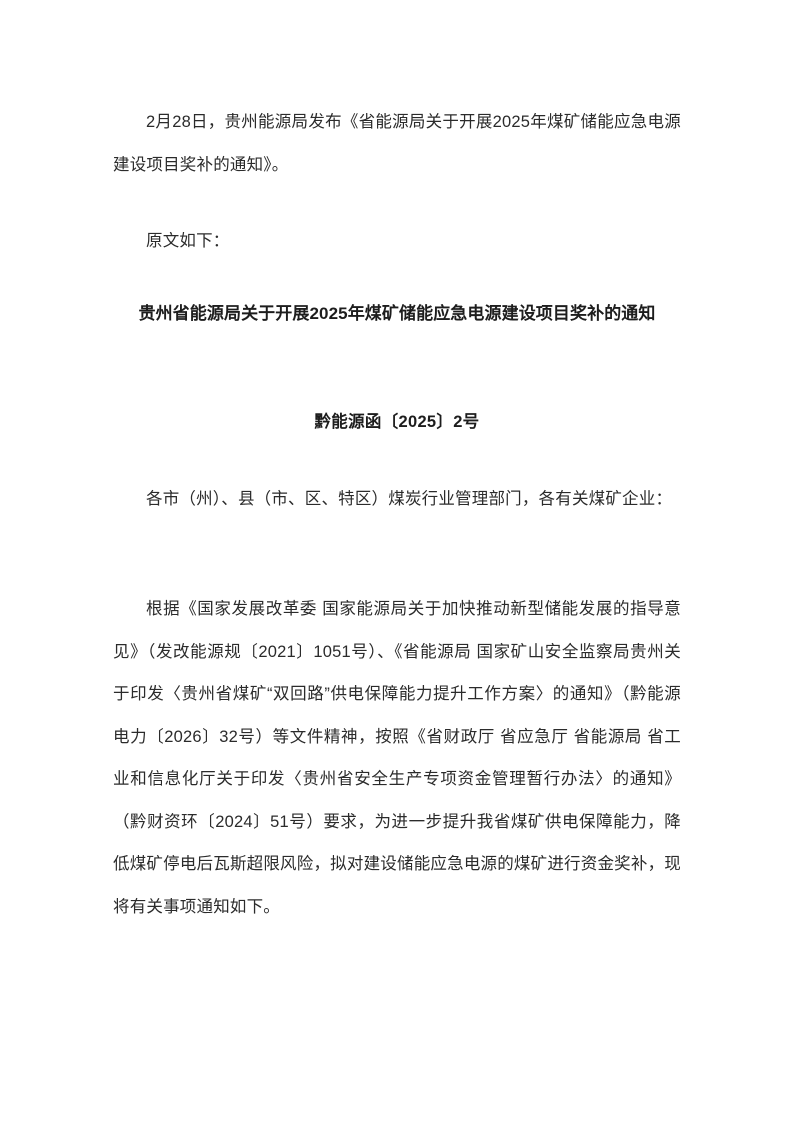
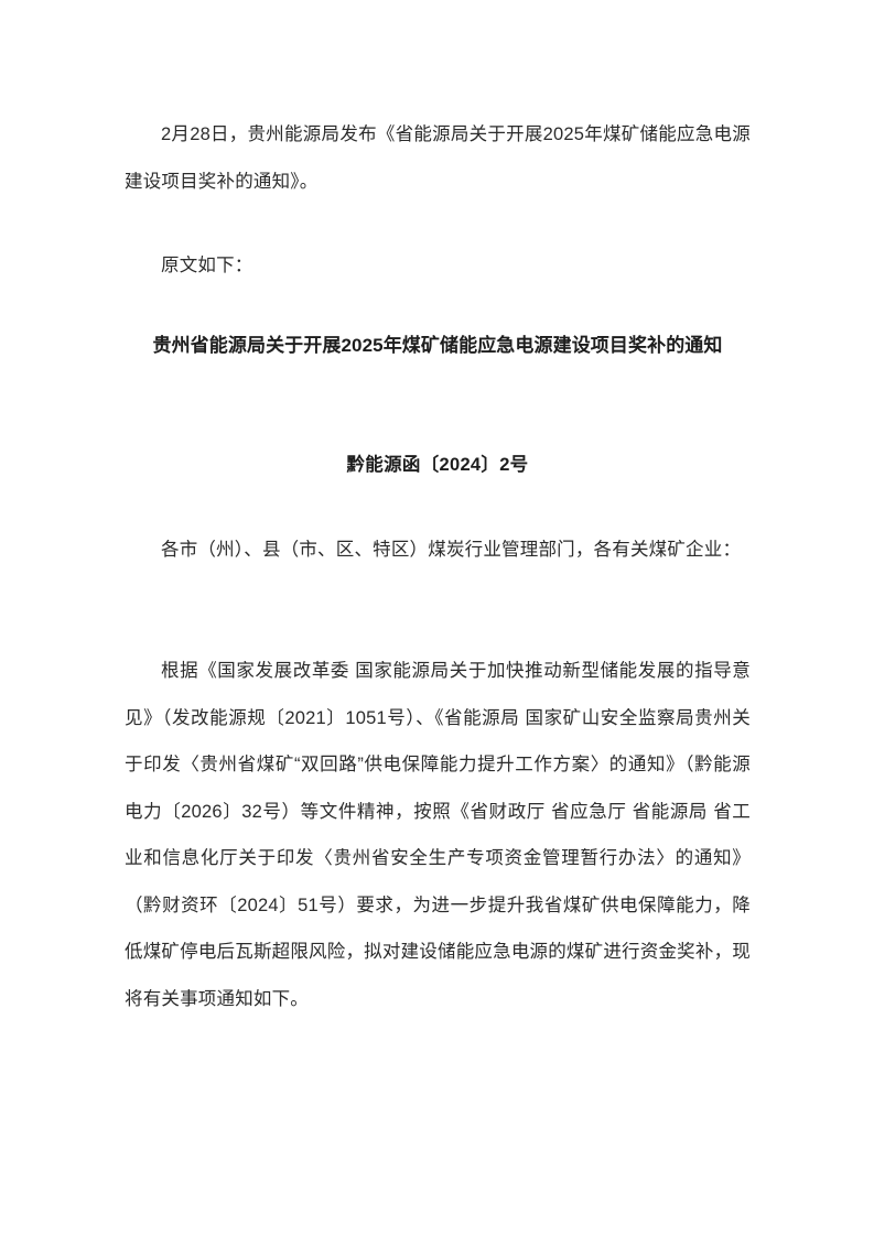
  2月28日，贵州能源局发布《省能源局关于开展2025年煤矿储能应急电源建设项目奖补的通知》。
  原文如下：
  贵州省能源局关于开展2025年煤矿储能应急电源建设项目奖补的通知
- 黔能源函〔2025〕2号
+ 黔能源函〔2024〕2号
  各市（州）、县（市、区、特区）煤炭行业管理部门，各有关煤矿企业：
  根据《国家发展改革委 国家能源局关于加快推动新型储能发展的指导意见》（发改能源规〔2021〕1051号）、《省能源局 国家矿山安全监察局贵州关于印发〈贵州省煤矿“双回路”供电保障能力提升工作方案〉的通知》（黔能源电力〔2026〕32号）等文件精神，按照《省财政厅 省应急厅 省能源局 省工业和信息化厅关于印发〈贵州省安全生产专项资金管理暂行办法〉的通知》（黔财资环〔2024〕51号）要求，为进一步提升我省煤矿供电保障能力，降低煤矿停电后瓦斯超限风险，拟对建设储能应急电源的煤矿进行资金奖补，现将有关事项通知如下。
